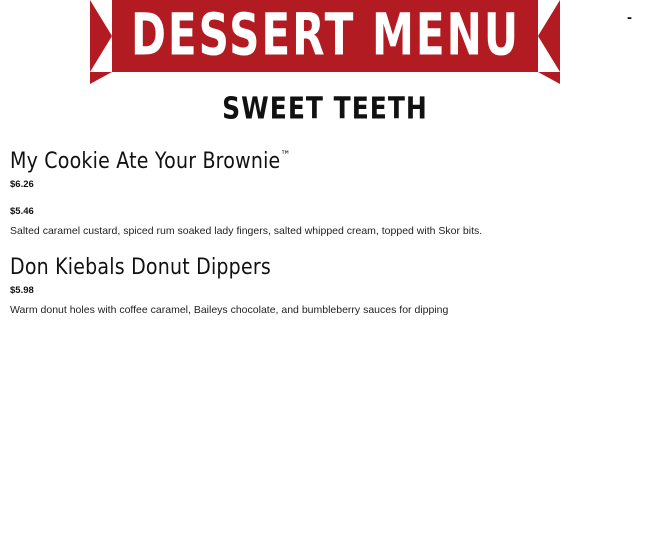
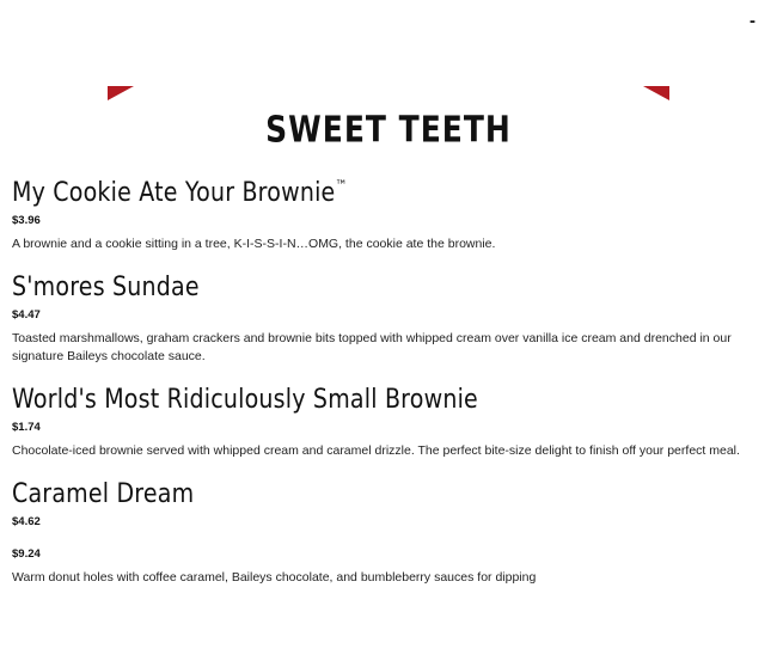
- DESSERT MENU
  -
  SWEET TEETH
  My Cookie Ate Your Brownie™
- $6.26
+ $3.96
+ A brownie and a cookie sitting in a tree, K-I-S-S-I-N…OMG, the cookie ate the brownie.
+ S'mores Sundae
+ $4.47
+ Toasted marshmallows, graham crackers and brownie bits topped with whipped cream over vanilla ice cream and drenched in our signature Baileys chocolate sauce.
+ World's Most Ridiculously Small Brownie
+ $1.74
+ Chocolate-iced brownie served with whipped cream and caramel drizzle. The perfect bite-size delight to finish off your perfect meal.
+ Caramel Dream
- $5.46
+ $4.62
- Salted caramel custard, spiced rum soaked lady fingers, salted whipped cream, topped with Skor bits.
- Don Kiebals Donut Dippers
- $5.98
+ $9.24
  Warm donut holes with coffee caramel, Baileys chocolate, and bumbleberry sauces for dipping
